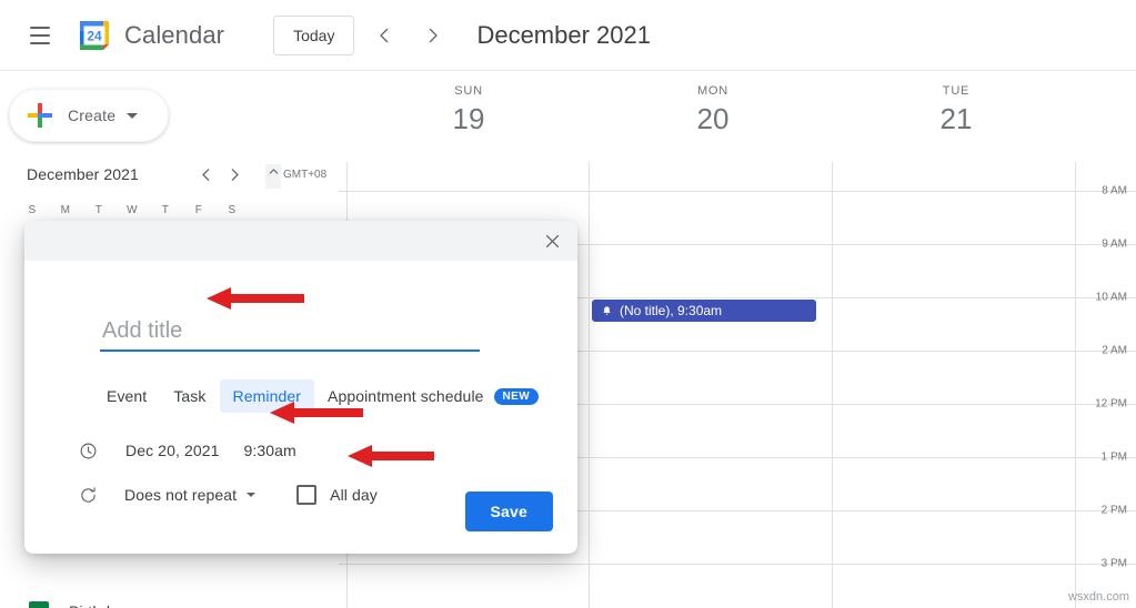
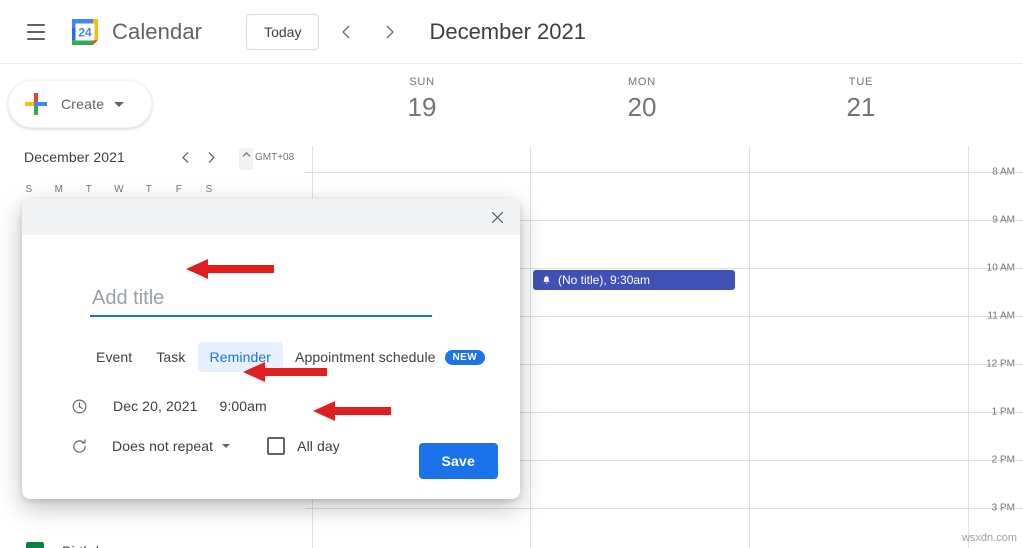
  24
  Calendar
  Today
  December 2021
  Create
  December 2021
  S
  M
  T
  W
  T
  F
  S
  SUN
  19
  MON
  20
  TUE
  21
  GMT+08
  8 AM
  9 AM
  10 AM
- 2 AM
+ 11 AM
  12 PM
  1 PM
  2 PM
  3 PM
  (No title), 9:30am
  Add title
  Event
  Task
  Reminder
  Appointment schedule
  NEW
  Dec 20, 2021
- 9:30am
+ 9:00am
  Does not repeat
  All day
  Save
  wsxdn.com
